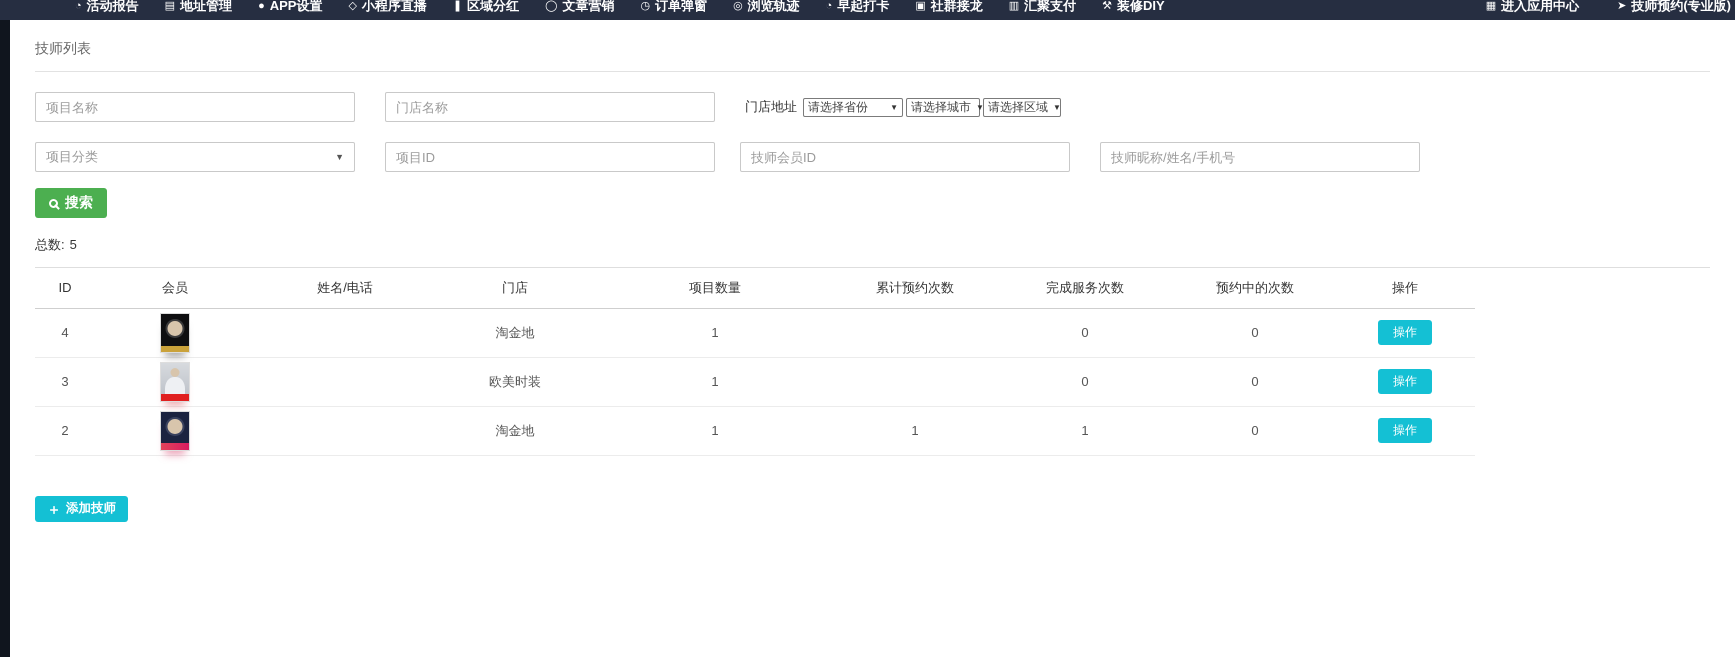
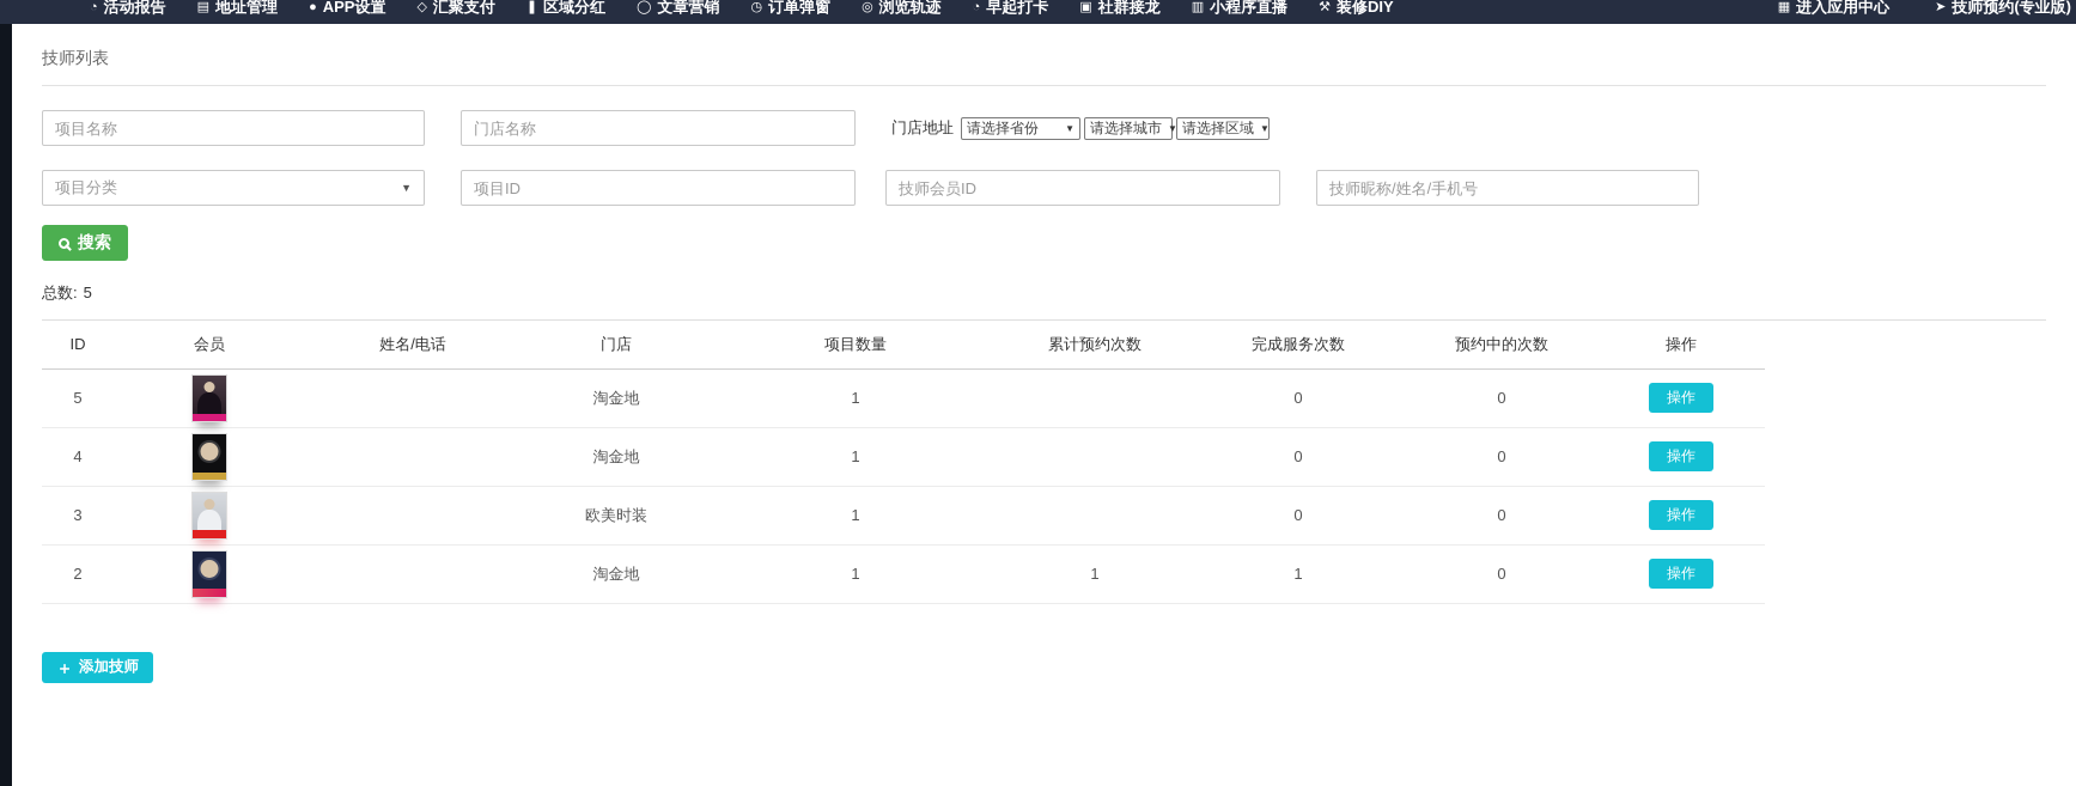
  ◔
  活动报告
  ▤
  地址管理
  ●
  APP设置
  ◇
- 小程序直播
+ 汇聚支付
  ❚
  区域分红
  ◯
  文章营销
  ◷
  订单弹窗
  ◎
  浏览轨迹
  ◔
  早起打卡
  ▣
  社群接龙
  ▥
- 汇聚支付
+ 小程序直播
  ⚒
  装修DIY
  ▦
  进入应用中心
  ➤
  技师预约(专业版)
  技师列表
  项目名称
  门店名称
  门店地址
  请选择省份
  ▼
  请选择城市
  ▼
  请选择区域
  ▼
  项目分类
  ▼
  项目ID
  技师会员ID
  技师昵称/姓名/手机号
  搜索
  总数: 5
  ID	会员	姓名/电话	门店	项目数量	累计预约次数	完成服务次数	预约中的次数	操作
+ 5			淘金地	1		0	0	操作
  4			淘金地	1		0	0	操作
  3			欧美时装	1		0	0	操作
  2			淘金地	1	1	1	0	操作
  ＋
  添加技师
